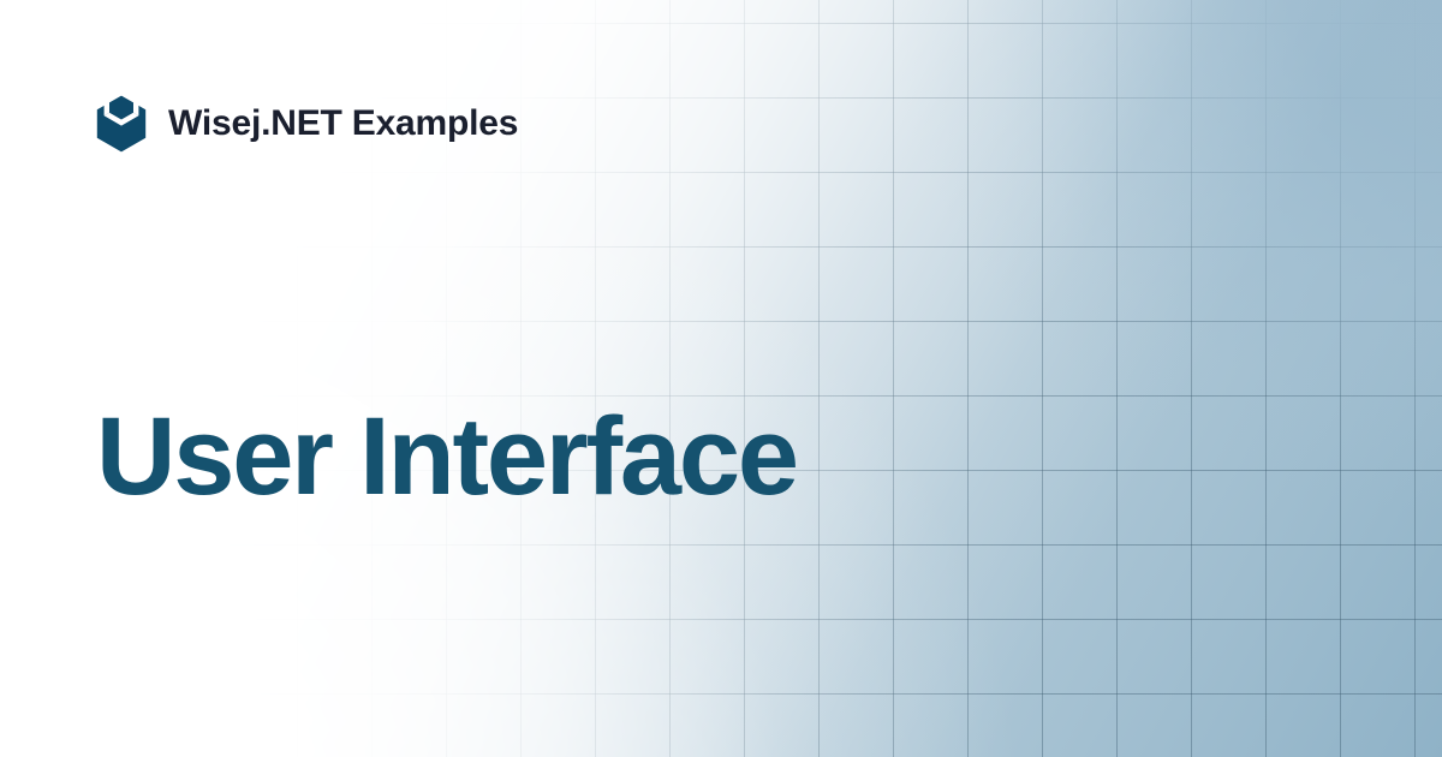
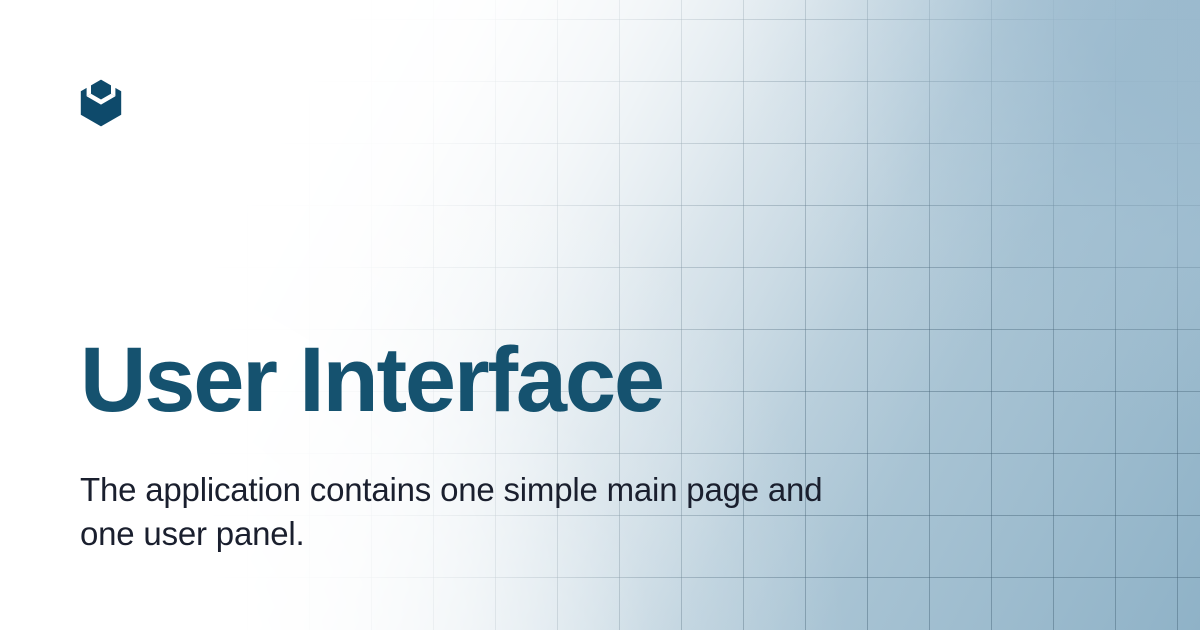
- Wisej.NET Examples
  User Interface
+ The application contains one simple main page and one user panel.
